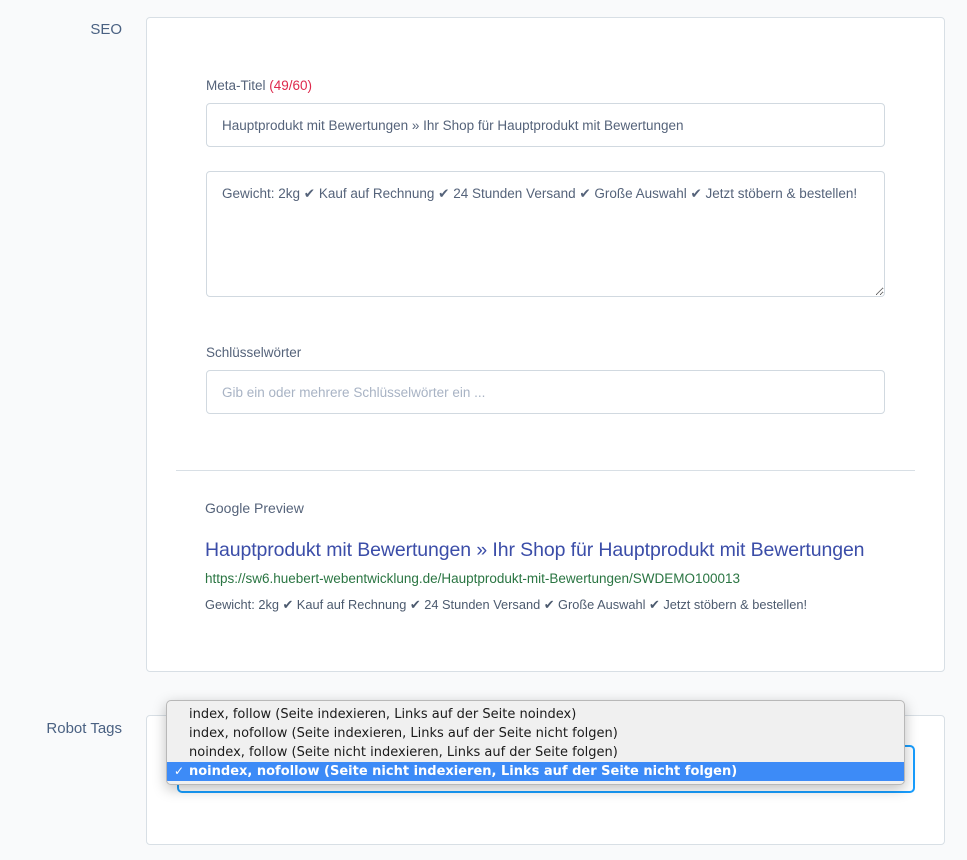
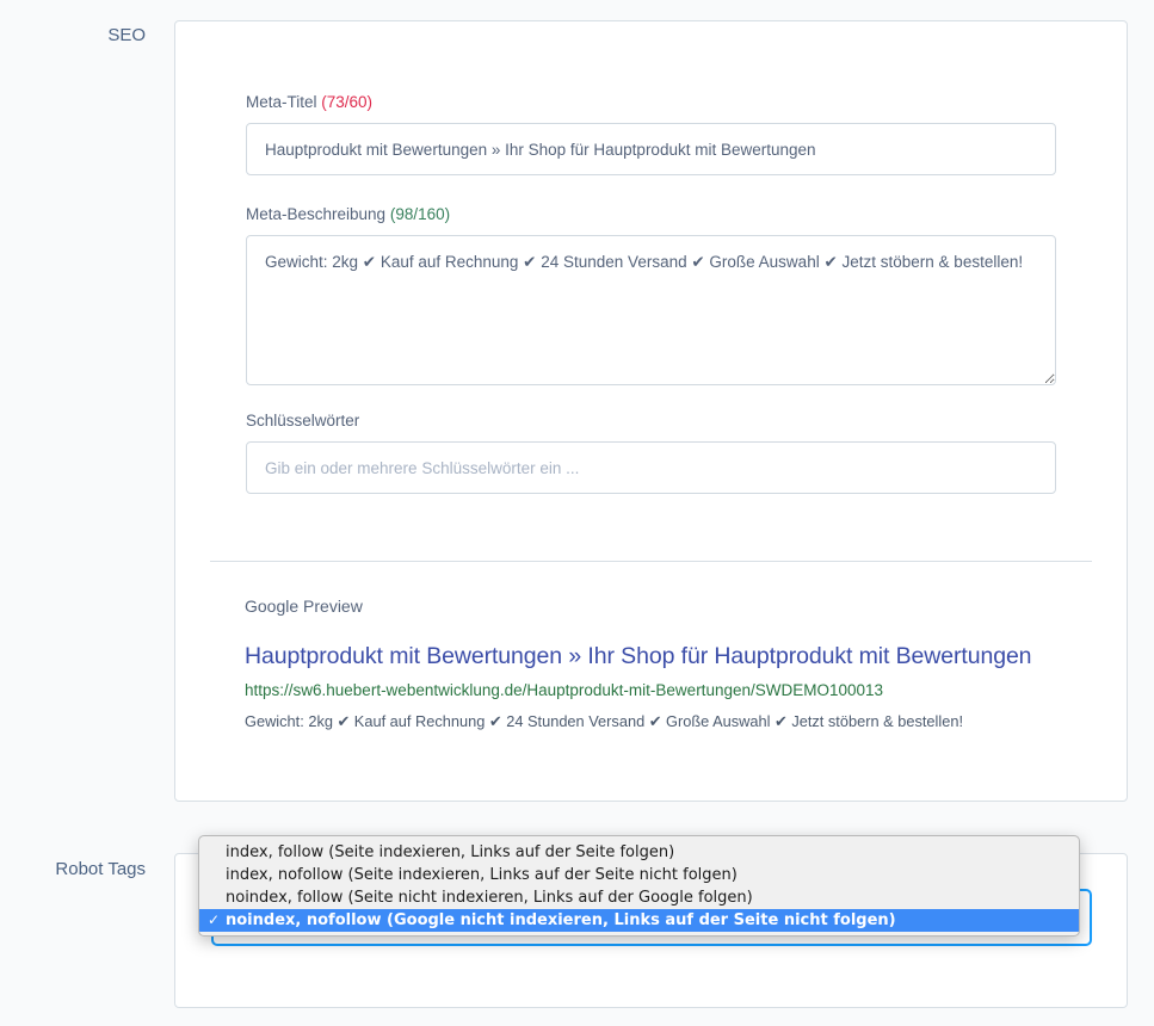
  SEO
- Meta-Titel (49/60)
+ Meta-Titel (73/60)
  Hauptprodukt mit Bewertungen » Ihr Shop für Hauptprodukt mit Bewertungen
+ Meta-Beschreibung (98/160)
  Gewicht: 2kg ✔ Kauf auf Rechnung ✔ 24 Stunden Versand ✔ Große Auswahl ✔ Jetzt stöbern & bestellen!
  Schlüsselwörter
  Gib ein oder mehrere Schlüsselwörter ein ...
  Google Preview
  Hauptprodukt mit Bewertungen » Ihr Shop für Hauptprodukt mit Bewertungen
  https://sw6.huebert-webentwicklung.de/Hauptprodukt-mit-Bewertungen/SWDEMO100013
  Gewicht: 2kg ✔ Kauf auf Rechnung ✔ 24 Stunden Versand ✔ Große Auswahl ✔ Jetzt stöbern & bestellen!
  Robot Tags
- index, follow (Seite indexieren, Links auf der Seite noindex)
+ index, follow (Seite indexieren, Links auf der Seite folgen)
  index, nofollow (Seite indexieren, Links auf der Seite nicht folgen)
- noindex, follow (Seite nicht indexieren, Links auf der Seite folgen)
+ noindex, follow (Seite nicht indexieren, Links auf der Google folgen)
  ✓
- noindex, nofollow (Seite nicht indexieren, Links auf der Seite nicht folgen)
+ noindex, nofollow (Google nicht indexieren, Links auf der Seite nicht folgen)
